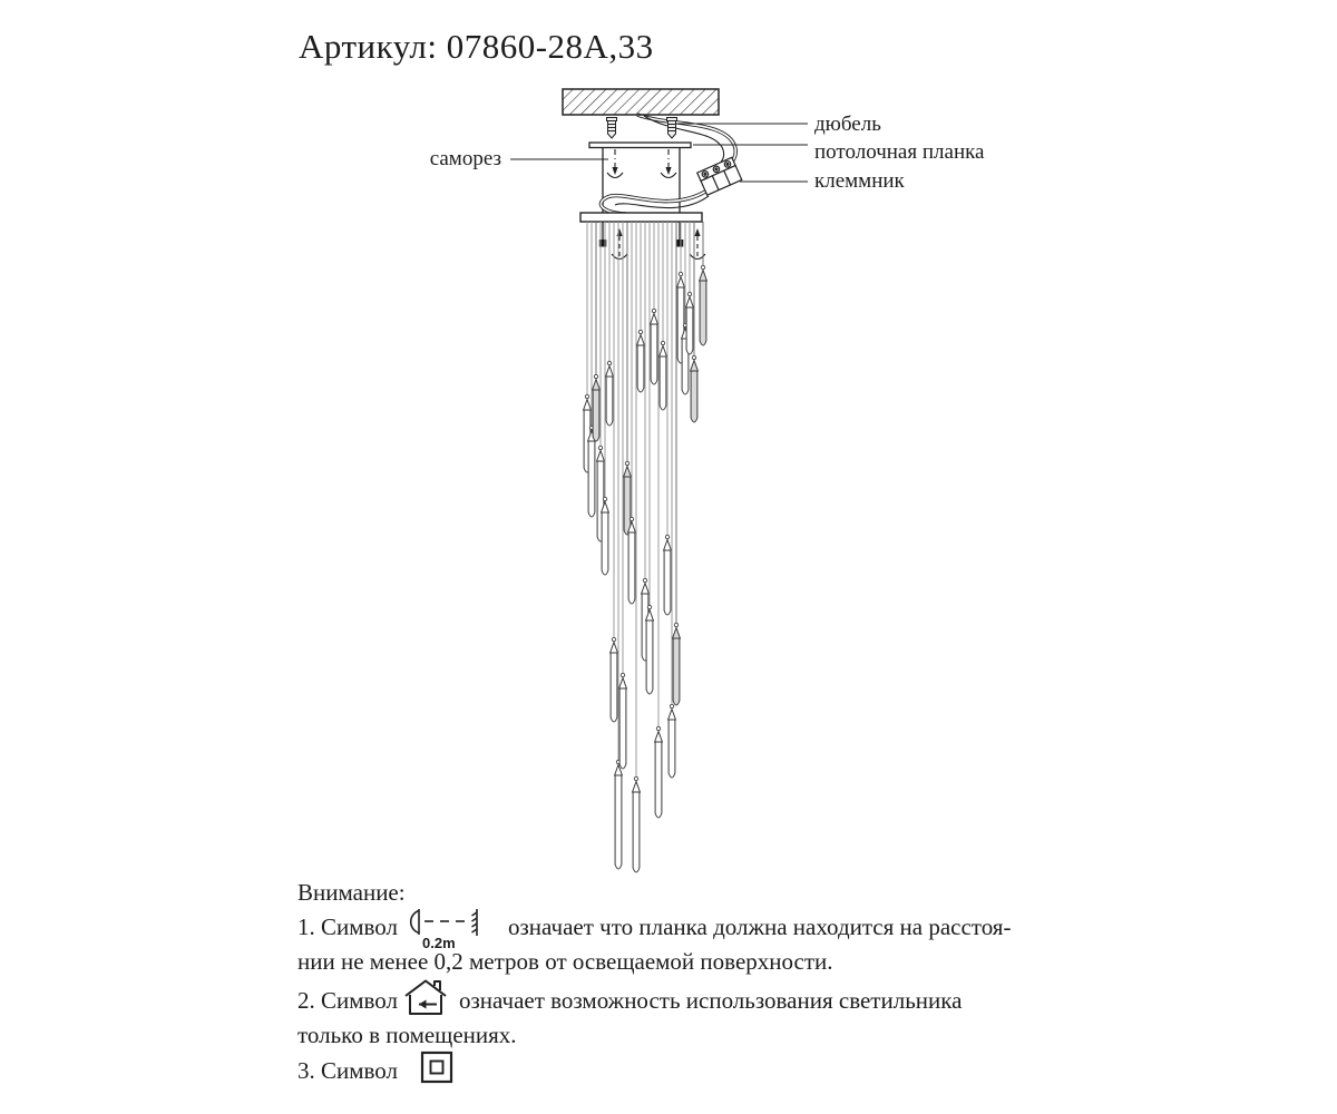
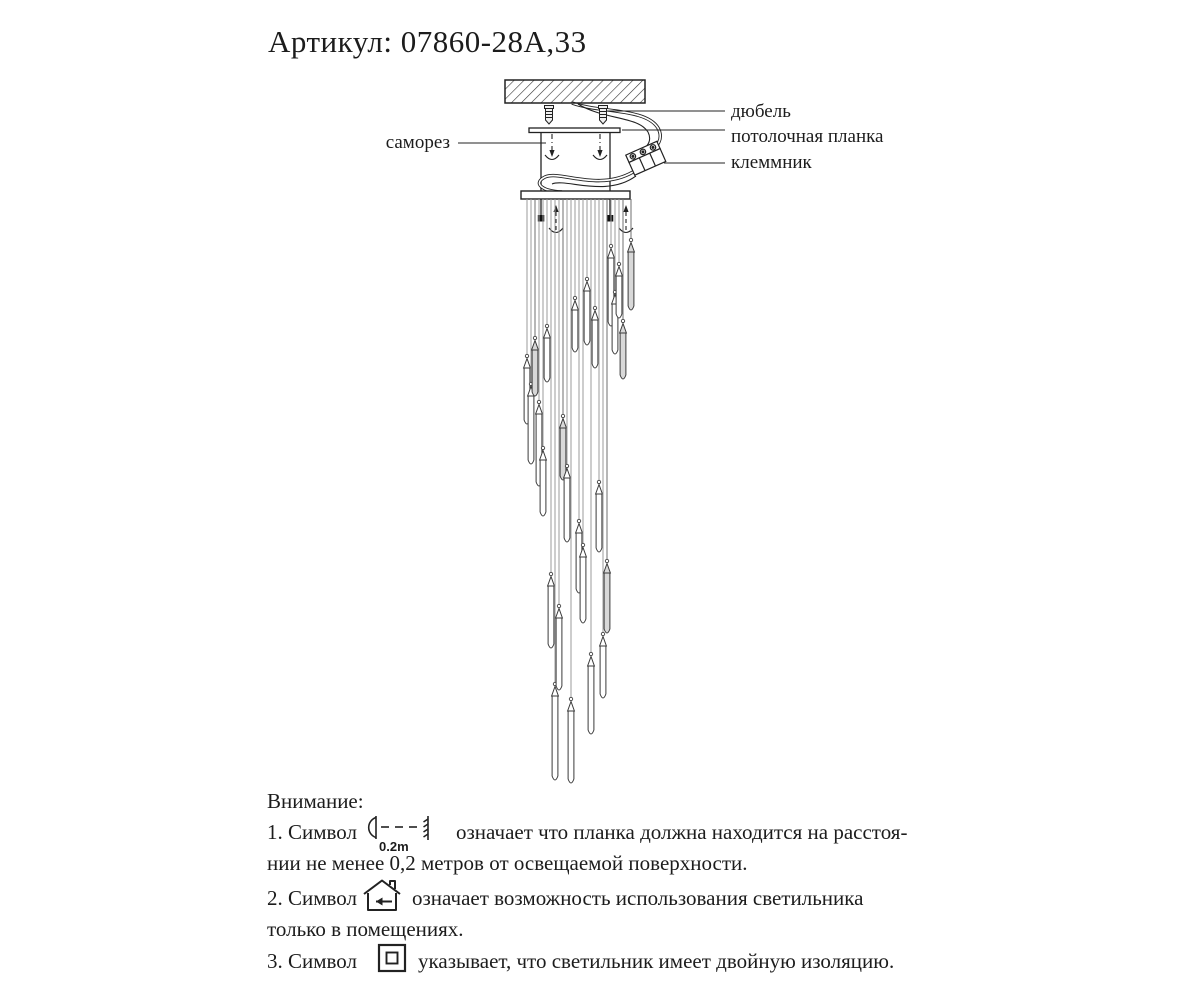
  Артикул: 07860-28А,33
  саморез
  дюбель
  потолочная планка
  клеммник
  Внимание:
  1. Символ
  0.2m
  означает что планка должна находится на расстоя-
  нии не менее 0,2 метров от освещаемой поверхности.
  2. Символ
  означает возможность использования светильника
  только в помещениях.
  3. Символ
+ указывает, что светильник имеет двойную изоляцию.
